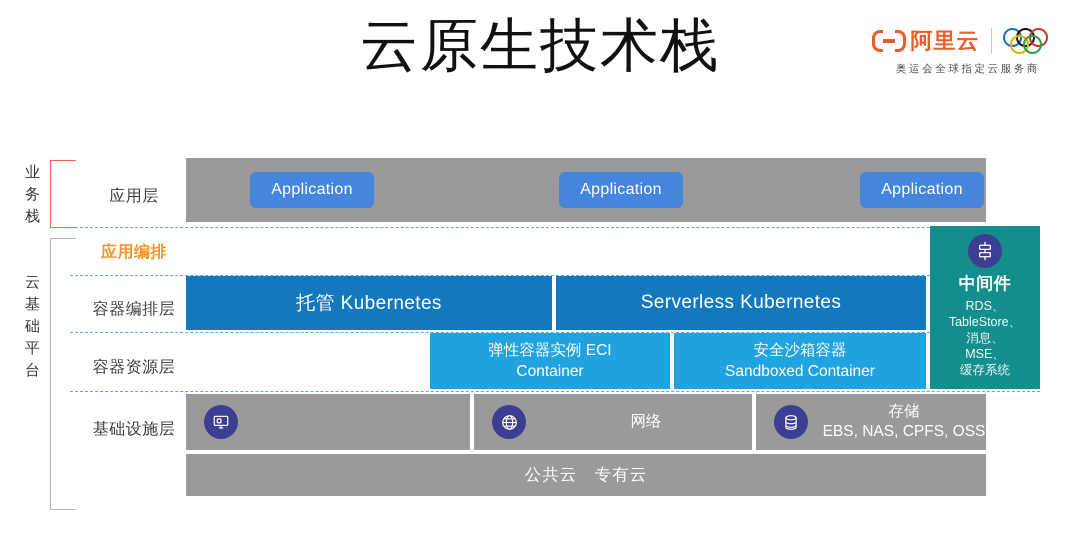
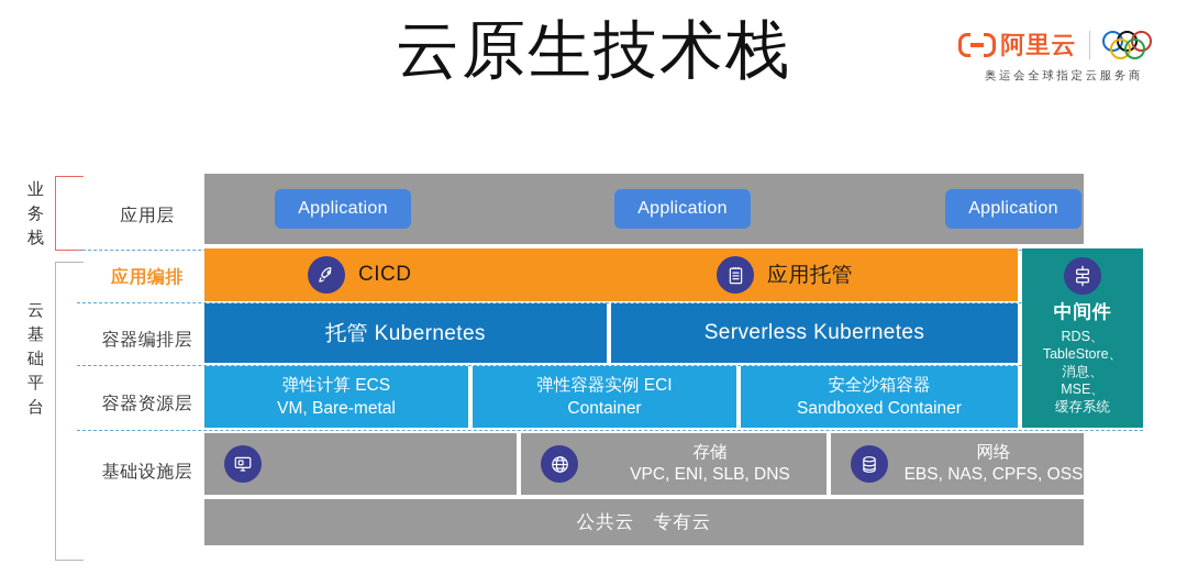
  云原生技术栈
  阿里云
  奥运会全球指定云服务商
  业务栈
  云基础平台
  应用层
  应用编排
  容器编排层
  容器资源层
  基础设施层
  Application
  Application
  Application
+ CICD
+ 应用托管
  托管 Kubernetes
  Serverless Kubernetes
+ 弹性计算 ECS
+ VM, Bare-metal
  弹性容器实例 ECI
  Container
  安全沙箱容器
  Sandboxed Container
  中间件
  RDS、
  TableStore、
  消息、
  MSE、
  缓存系统
- 网络
+ 存储
+ VPC, ENI, SLB, DNS
- 存储
+ 网络
  EBS, NAS, CPFS, OSS
  公共云 专有云
